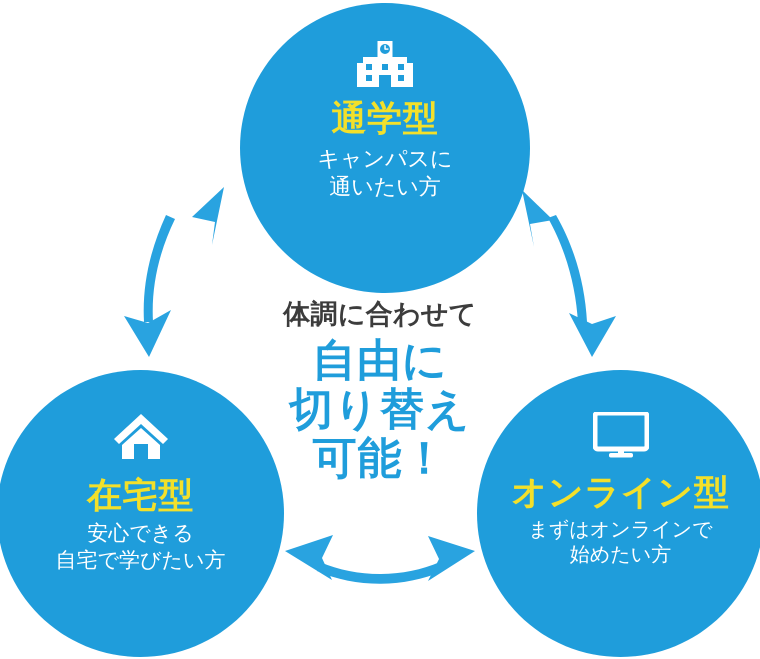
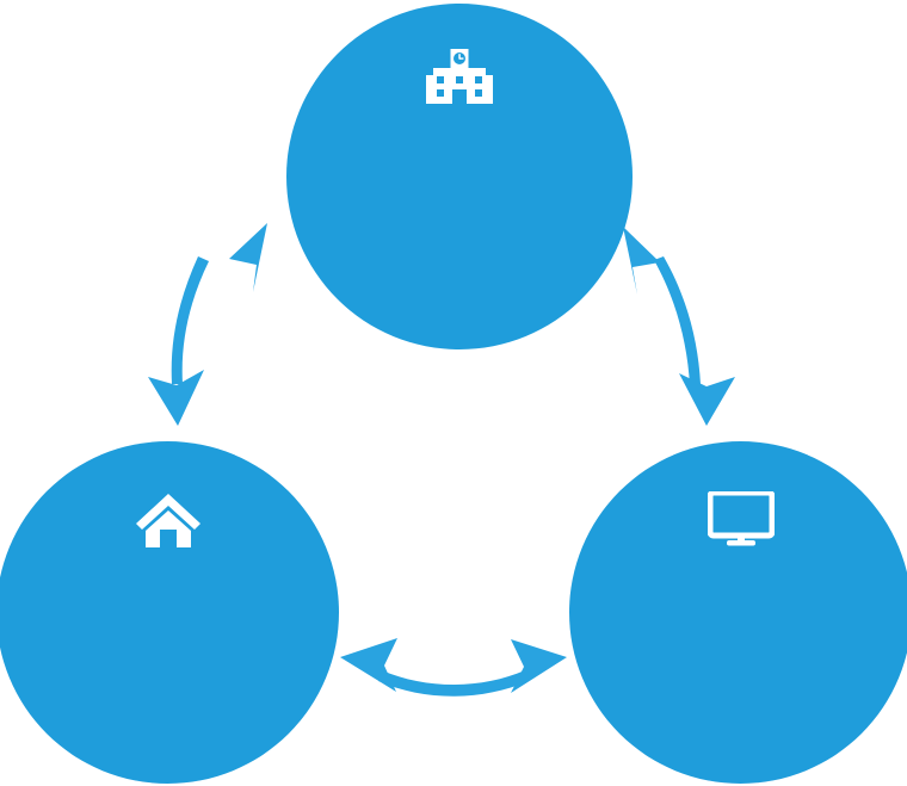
- 通学型
- キャンパスに
- 通いたい方
- 在宅型
- 安心できる
- 自宅で学びたい方
- オンライン型
- まずはオンラインで
- 始めたい方
- 体調に合わせて
- 自由に
- 切り替え
- 可能！
